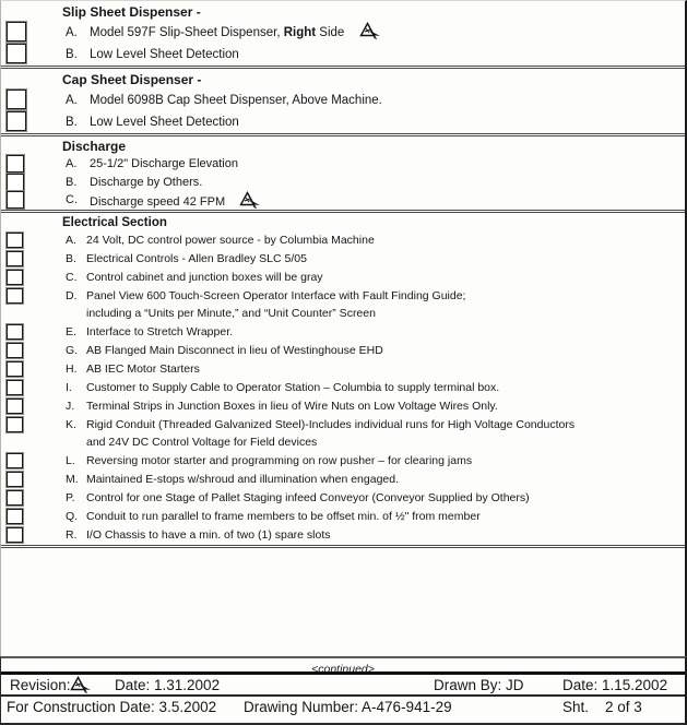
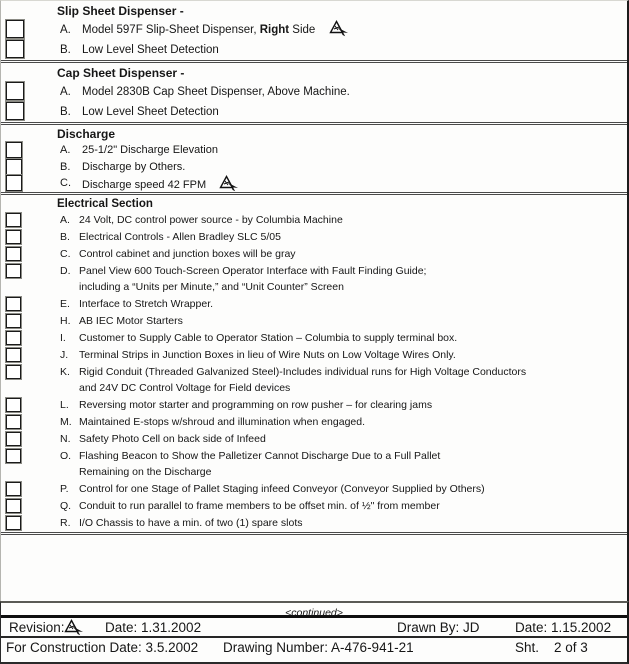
  Slip Sheet Dispenser -
  A.
  Model 597F Slip-Sheet Dispenser, Right Side
  B.
  Low Level Sheet Detection
  Cap Sheet Dispenser -
  A.
- Model 6098B Cap Sheet Dispenser, Above Machine.
+ Model 2830B Cap Sheet Dispenser, Above Machine.
  B.
  Low Level Sheet Detection
  Discharge
  A.
  25-1/2" Discharge Elevation
  B.
  Discharge by Others.
  C.
  Discharge speed 42 FPM
  Electrical Section
  A.
  24 Volt, DC control power source - by Columbia Machine
  B.
  Electrical Controls - Allen Bradley SLC 5/05
  C.
  Control cabinet and junction boxes will be gray
  D.
  Panel View 600 Touch-Screen Operator Interface with Fault Finding Guide;
  including a “Units per Minute,” and “Unit Counter” Screen
  E.
  Interface to Stretch Wrapper.
- G.
- AB Flanged Main Disconnect in lieu of Westinghouse EHD
  H.
  AB IEC Motor Starters
  I.
  Customer to Supply Cable to Operator Station – Columbia to supply terminal box.
  J.
  Terminal Strips in Junction Boxes in lieu of Wire Nuts on Low Voltage Wires Only.
  K.
  Rigid Conduit (Threaded Galvanized Steel)-Includes individual runs for High Voltage Conductors
  and 24V DC Control Voltage for Field devices
  L.
  Reversing motor starter and programming on row pusher – for clearing jams
  M.
  Maintained E-stops w/shroud and illumination when engaged.
+ N.
+ Safety Photo Cell on back side of Infeed
+ O.
+ Flashing Beacon to Show the Palletizer Cannot Discharge Due to a Full Pallet
+ Remaining on the Discharge
  P.
  Control for one Stage of Pallet Staging infeed Conveyor (Conveyor Supplied by Others)
  Q.
  Conduit to run parallel to frame members to be offset min. of ½" from member
  R.
  I/O Chassis to have a min. of two (1) spare slots
  <continued>
  Revision:
  Date: 1.31.2002
  Drawn By: JD
  Date: 1.15.2002
  For Construction Date: 3.5.2002
- Drawing Number: A-476-941-29
+ Drawing Number: A-476-941-21
  Sht.
  2 of 3
